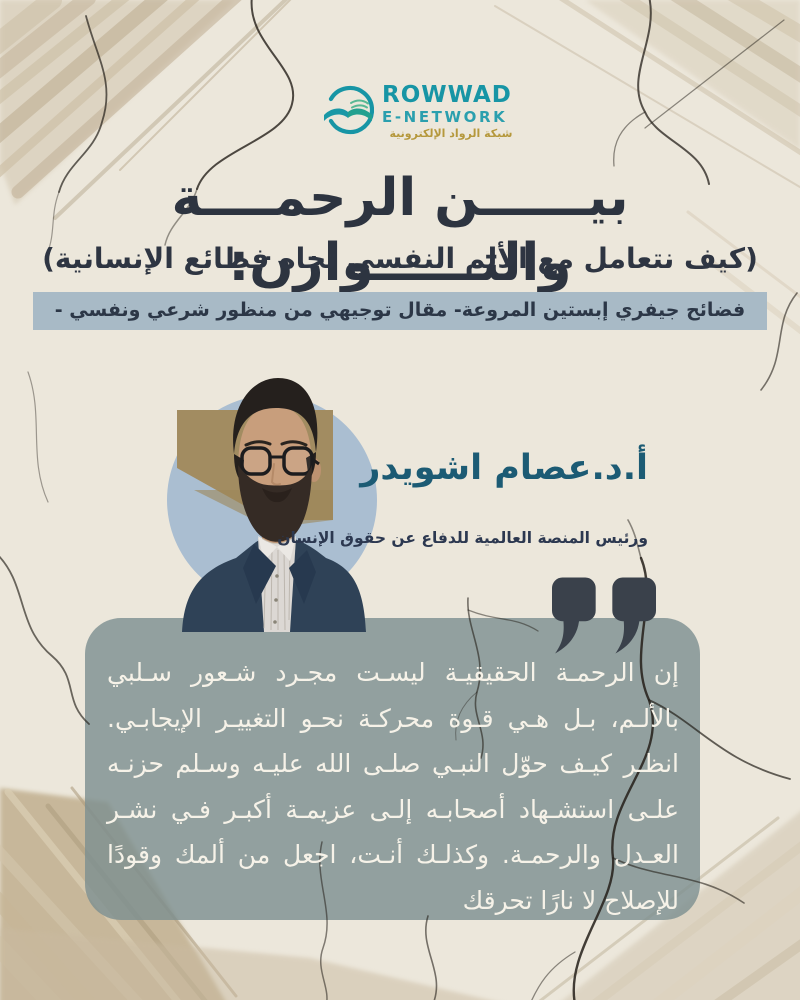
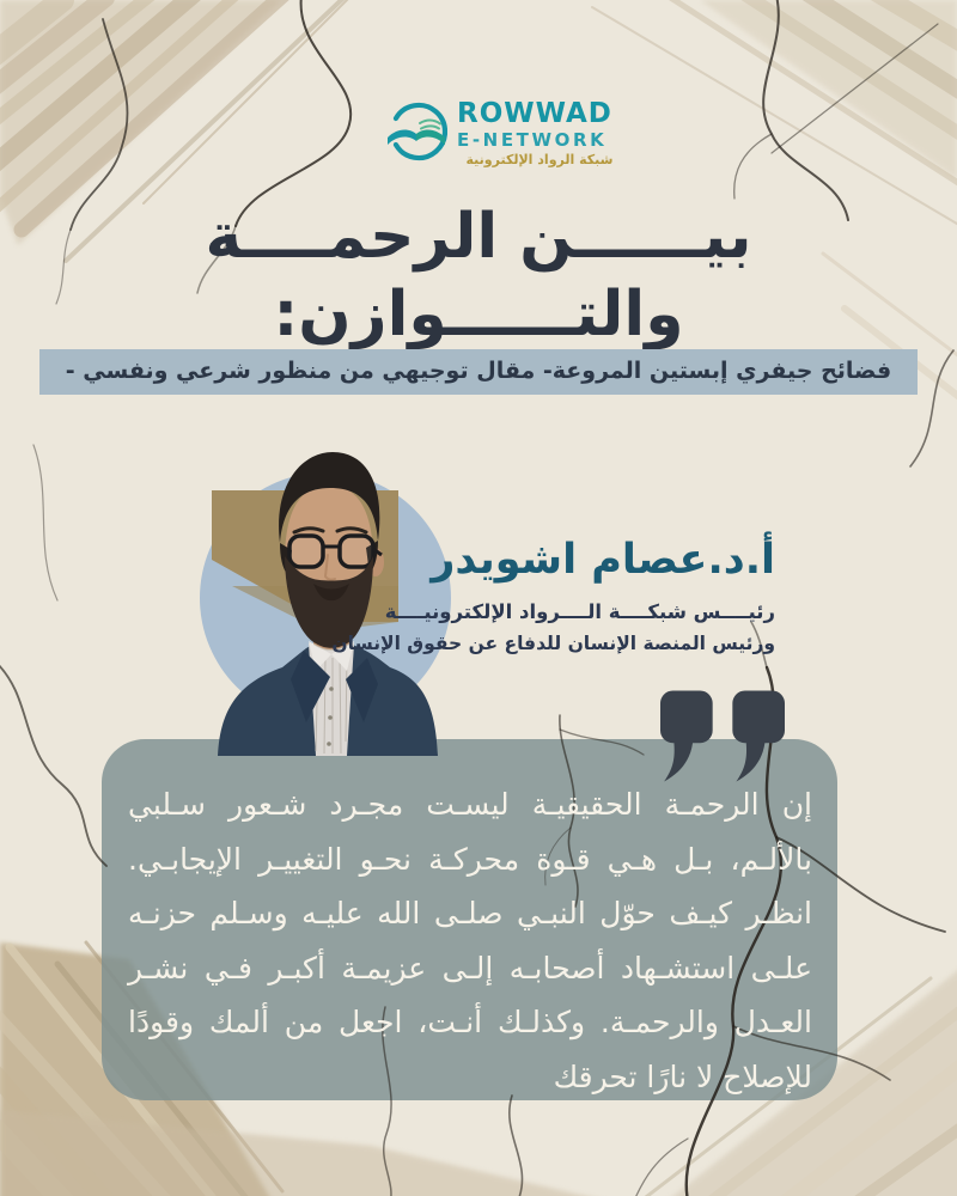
  ROWWAD
  E-NETWORK
  شبكة الرواد الإلكترونية
  بيــــــن الرحمــــة والتــــــوازن:
- (كيف نتعامل مع الألم النفسي تجاه فظائع الإنسانية)
  فضائح جيفري إبستين المروعة- مقال توجيهي من منظور شرعي ونفسي -
  أ.د.عصام اشويدر
+ رئيــــس شبكــــة الــــرواد الإلكترونيــــة
- ورئيس المنصة العالمية للدفاع عن حقوق الإنسان
+ ورئيس المنصة الإنسان للدفاع عن حقوق الإنسان
  إن الرحمـة الحقيقيـة ليسـت مجـرد شـعور سـلبي بالألـم، بـل هـي قـوة محركـة نحـو التغييـر الإيجابـي. انظـر كيـف حوّل النبـي صلـى الله عليـه وسـلم حزنـه علـى استشـهاد أصحابـه إلـى عزيمـة أكبـر فـي نشـر العـدل والرحمـة. وكذلـك أنـت، اجعل من ألمك وقودًا للإصلاح لا نارًا تحرقك
